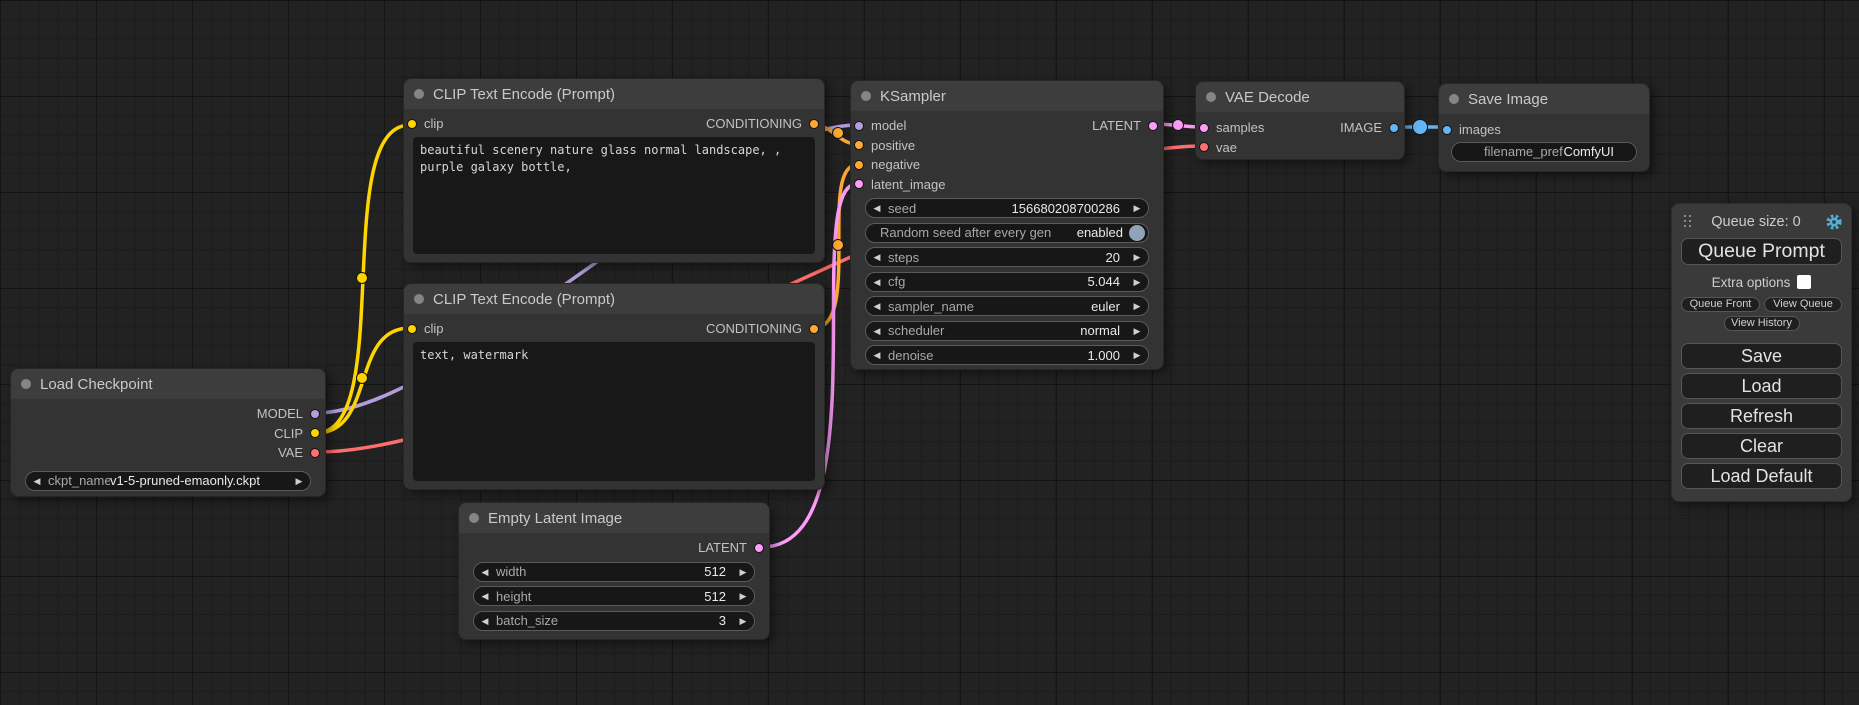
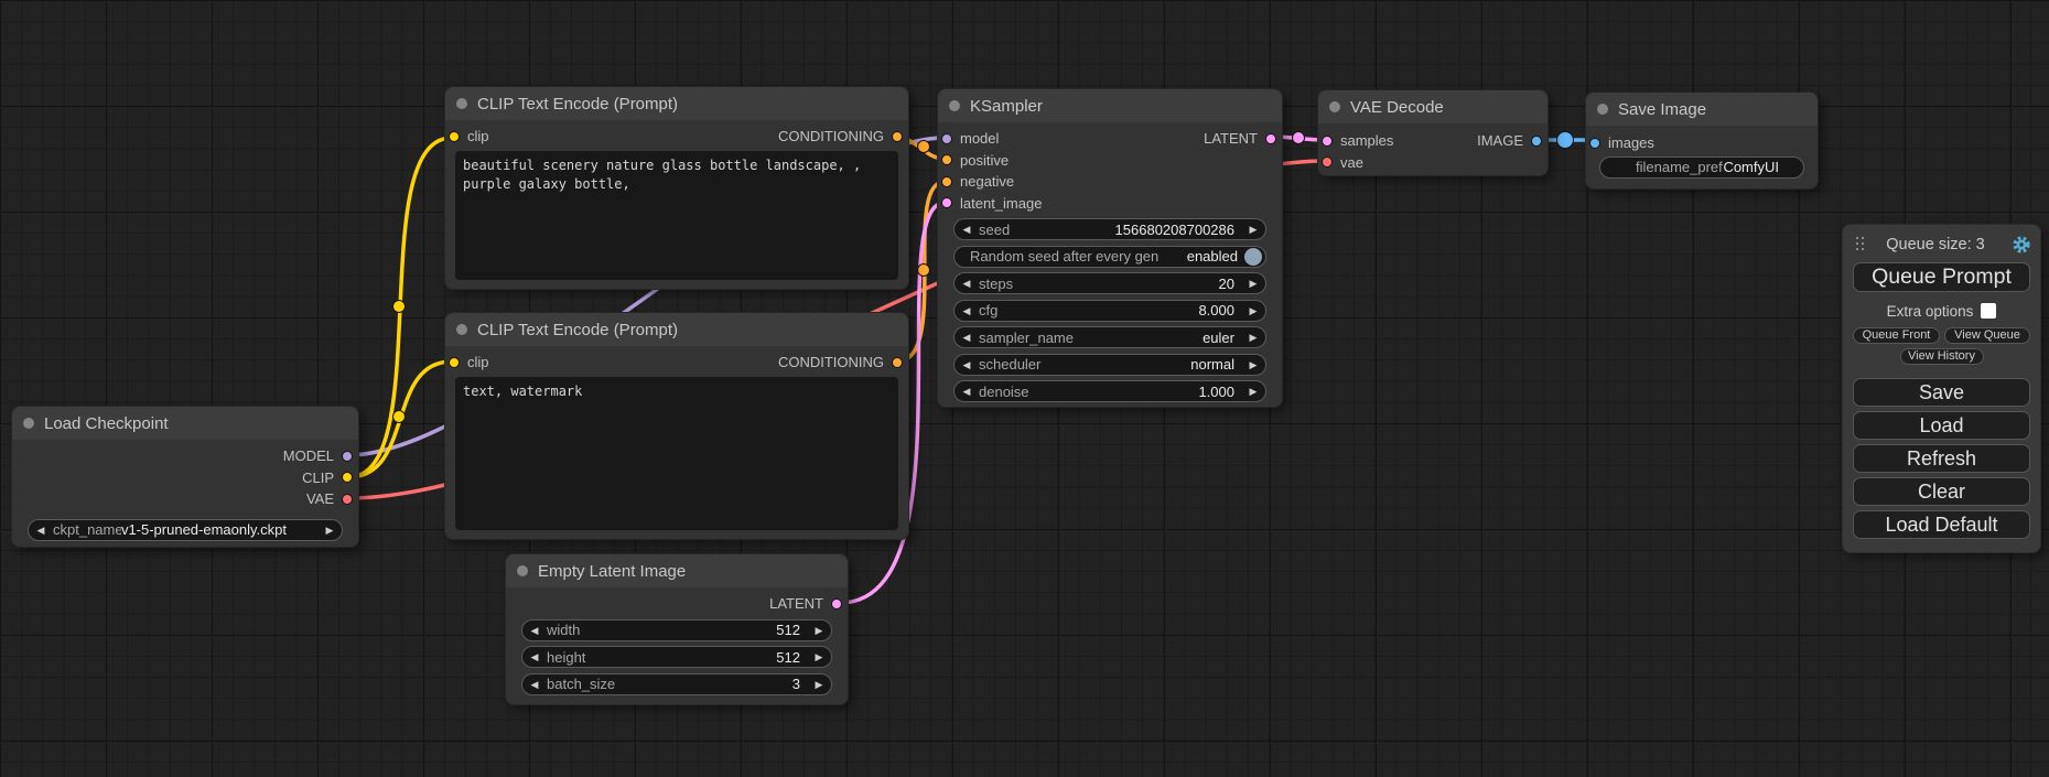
  Load Checkpoint
  MODEL
  CLIP
  VAE
  ◀
  ckpt_name
  v1-5-pruned-emaonly.ckpt
  ▶
  CLIP Text Encode (Prompt)
  clip
  CONDITIONING
- beautiful scenery nature glass normal landscape, , purple galaxy bottle,
+ beautiful scenery nature glass bottle landscape, , purple galaxy bottle,
  CLIP Text Encode (Prompt)
  clip
  CONDITIONING
  text, watermark
  Empty Latent Image
  LATENT
  ◀
  width
  512
  ▶
  ◀
  height
  512
  ▶
  ◀
  batch_size
  3
  ▶
  KSampler
  model
  LATENT
  positive
  negative
  latent_image
  ◀
  seed
  156680208700286
  ▶
  Random seed after every gen
  enabled
  ◀
  steps
  20
  ▶
  ◀
  cfg
- 5.044
+ 8.000
  ▶
  ◀
  sampler_name
  euler
  ▶
  ◀
  scheduler
  normal
  ▶
  ◀
  denoise
  1.000
  ▶
  VAE Decode
  samples
  IMAGE
  vae
  Save Image
  images
  filename_pref
  ComfyUI
- Queue size: 0
+ Queue size: 3
  Queue Prompt
  Extra options
  Queue Front
  View Queue
  View History
  Save
  Load
  Refresh
  Clear
  Load Default
